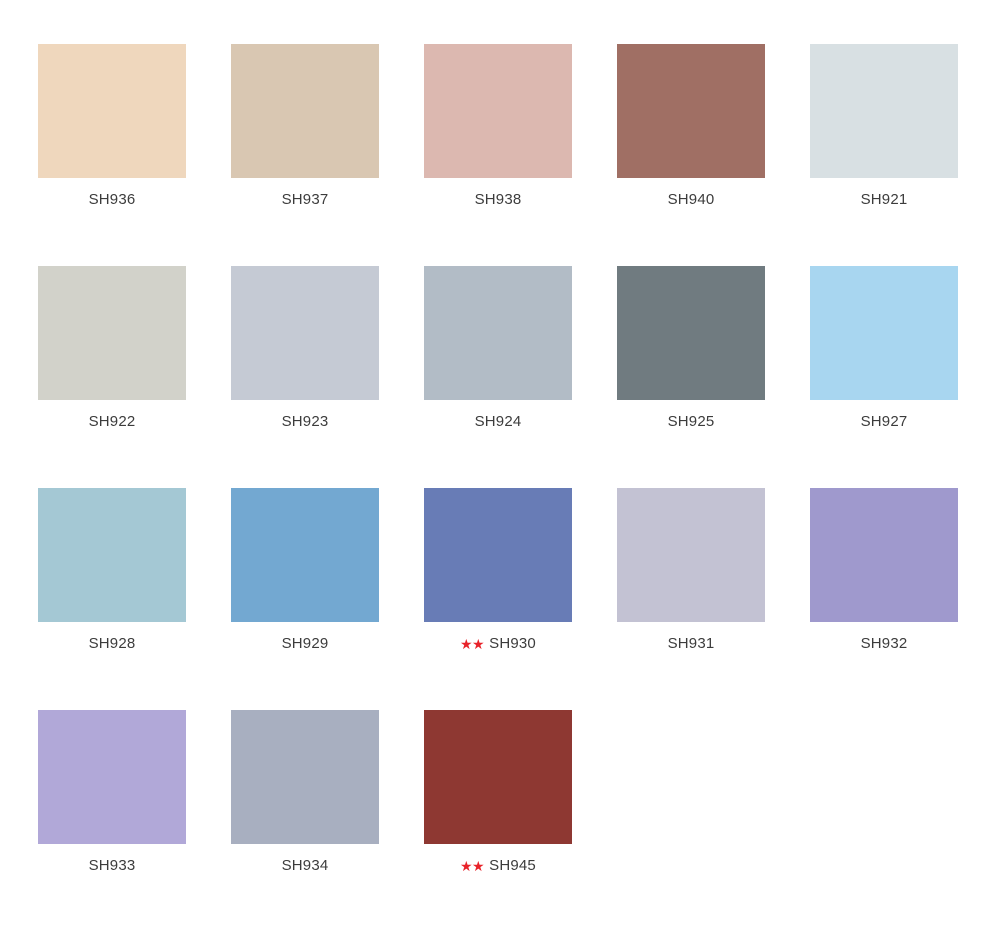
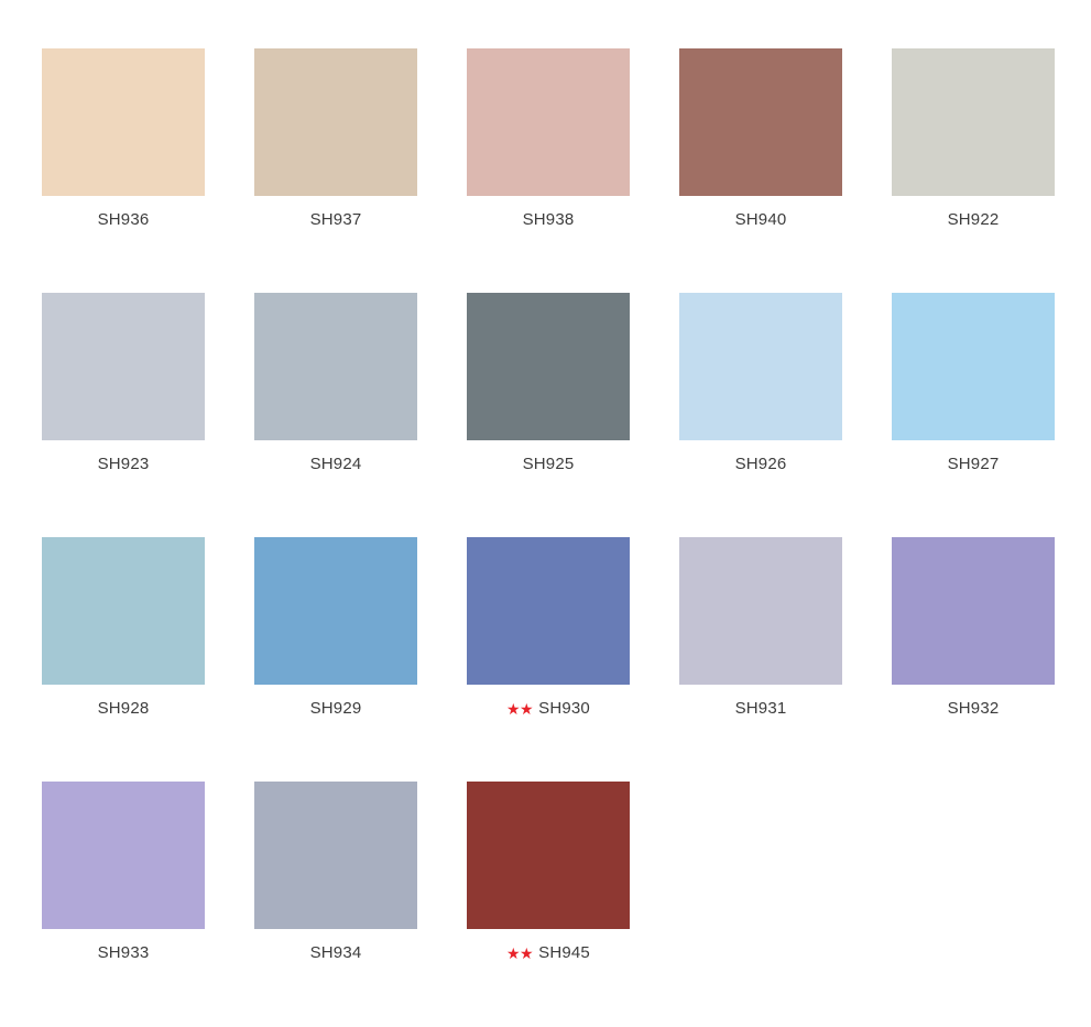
  SH936
  SH937
  SH938
  SH940
- SH921
  SH922
  SH923
  SH924
  SH925
+ SH926
  SH927
  SH928
  SH929
  ★★
  SH930
  SH931
  SH932
  SH933
  SH934
  ★★
  SH945
